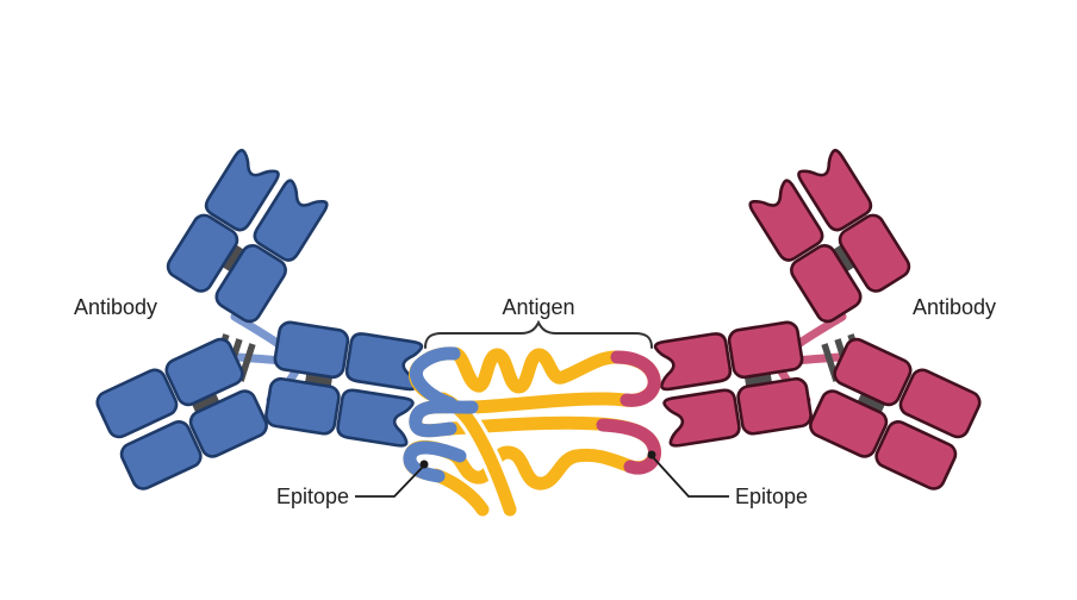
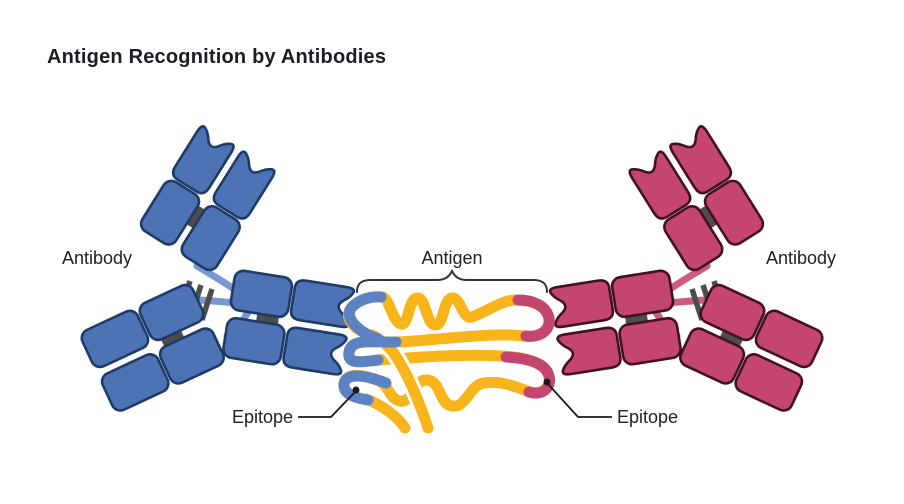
+ Antigen Recognition by Antibodies
  Antigen
  Antibody
  Antibody
  Epitope
  Epitope
